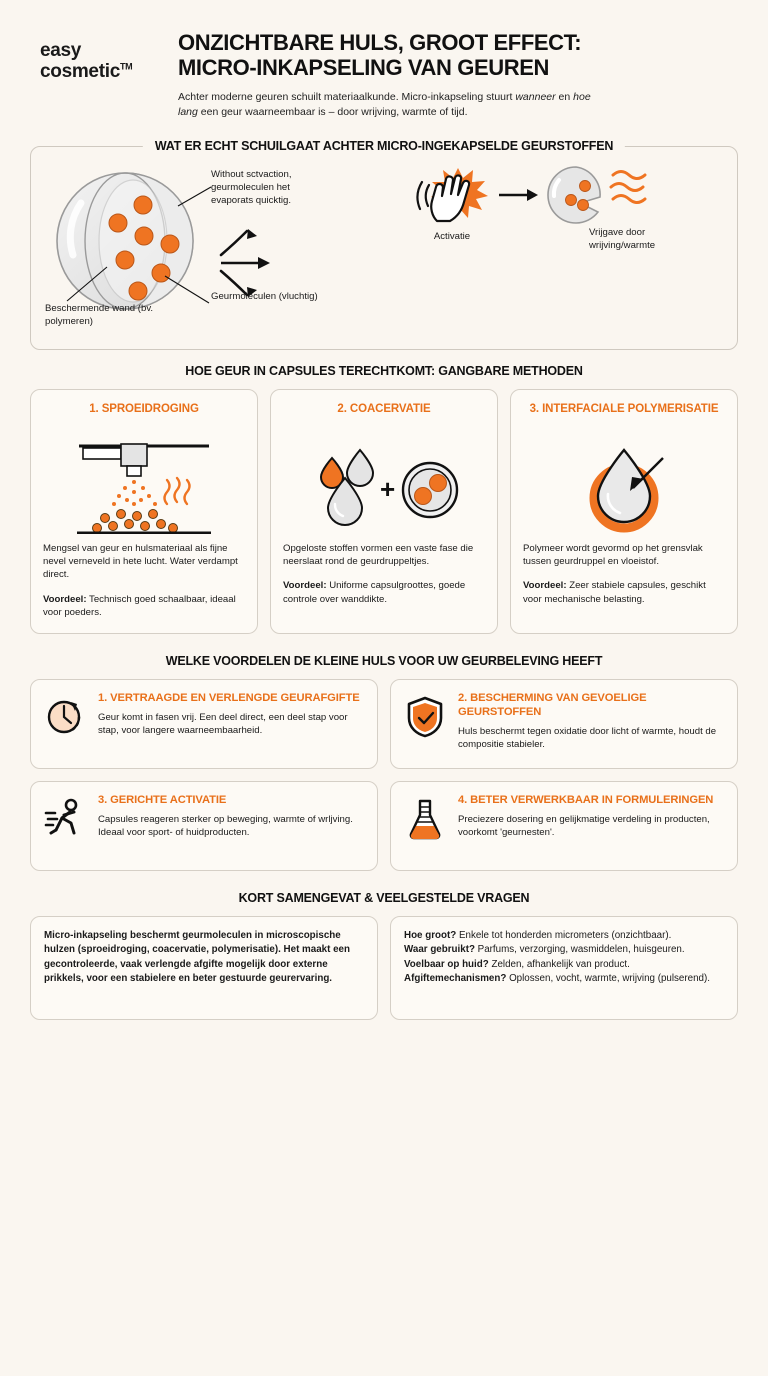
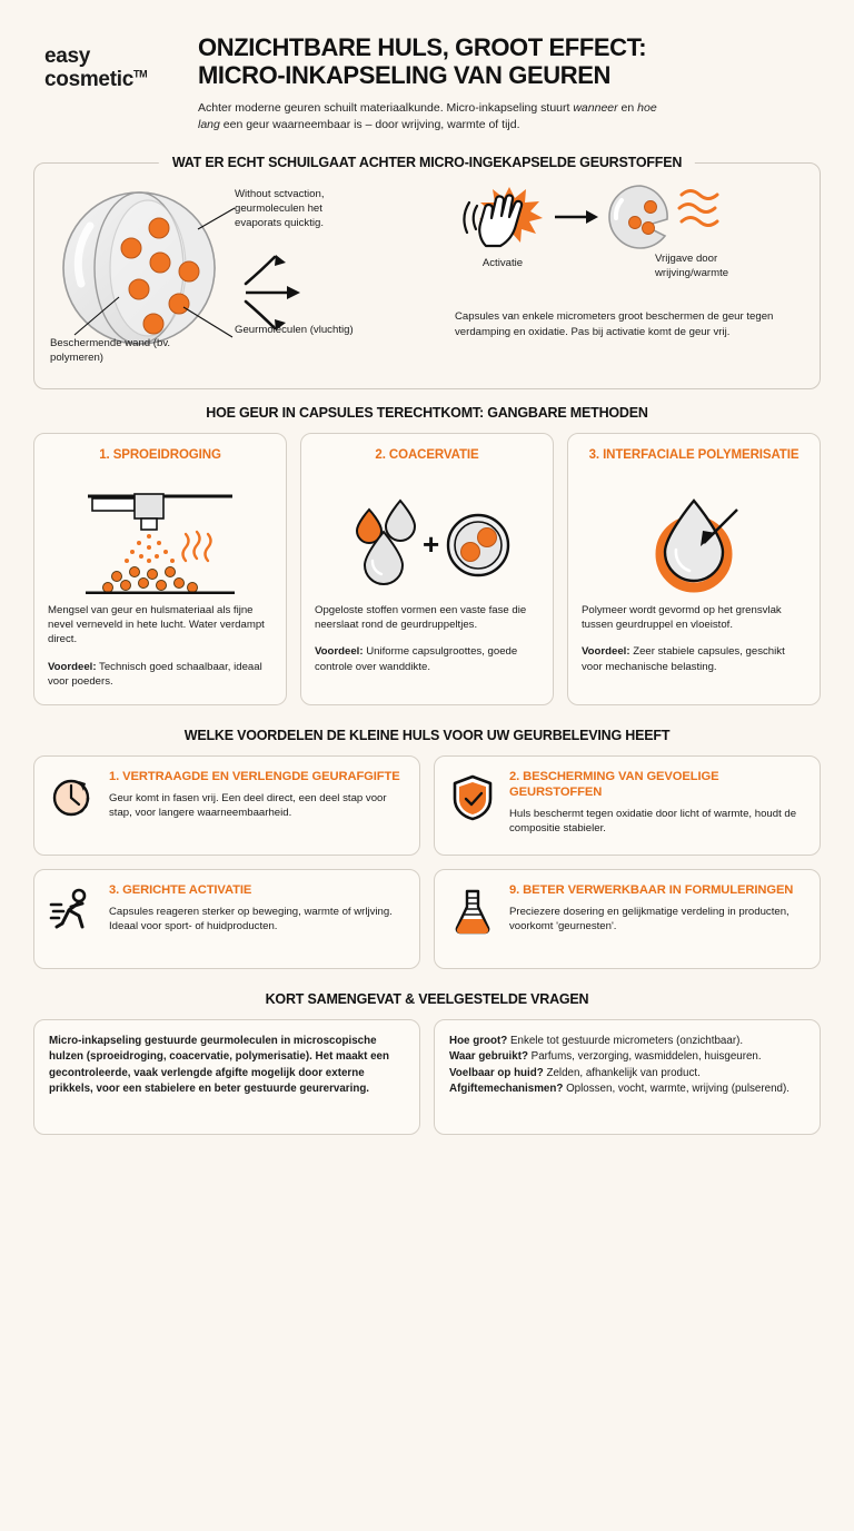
  easy
  cosmeticTM
  ONZICHTBARE HULS, GROOT EFFECT:
  MICRO-INKAPSELING VAN GEUREN
  Achter moderne geuren schuilt materiaalkunde. Micro-inkapseling stuurt wanneer en hoe lang een geur waarneembaar is – door wrijving, warmte of tijd.
  WAT ER ECHT SCHUILGAAT ACHTER MICRO-INGEKAPSELDE GEURSTOFFEN
  Without sctvaction, geurmoleculen het evaporats quicktig.
  Beschermende wand (bv. polymeren)
  Geurmoleculen (vluchtig)
  Activatie
  Vrijgave door wrijving/warmte
+ Capsules van enkele micrometers groot beschermen de geur tegen verdamping en oxidatie. Pas bij activatie komt de geur vrij.
  HOE GEUR IN CAPSULES TERECHTKOMT: GANGBARE METHODEN
  1. SPROEIDROGING
  Mengsel van geur en hulsmateriaal als fijne nevel verneveld in hete lucht. Water verdampt direct.
  Voordeel: Technisch goed schaalbaar, ideaal voor poeders.
  2. COACERVATIE
  +
  Opgeloste stoffen vormen een vaste fase die neerslaat rond de geurdruppeltjes.
  Voordeel: Uniforme capsulgroottes, goede controle over wanddikte.
  3. INTERFACIALE POLYMERISATIE
  Polymeer wordt gevormd op het grensvlak tussen geurdruppel en vloeistof.
  Voordeel: Zeer stabiele capsules, geschikt voor mechanische belasting.
  WELKE VOORDELEN DE KLEINE HULS VOOR UW GEURBELEVING HEEFT
  1. VERTRAAGDE EN VERLENGDE GEURAFGIFTE
  Geur komt in fasen vrij. Een deel direct, een deel stap voor stap, voor langere waarneembaarheid.
  2. BESCHERMING VAN GEVOELIGE GEURSTOFFEN
  Huls beschermt tegen oxidatie door licht of warmte, houdt de compositie stabieler.
  3. GERICHTE ACTIVATIE
  Capsules reageren sterker op beweging, warmte of wrljving. Ideaal voor sport- of huidproducten.
- 4. BETER VERWERKBAAR IN FORMULERINGEN
+ 9. BETER VERWERKBAAR IN FORMULERINGEN
  Preciezere dosering en gelijkmatige verdeling in producten, voorkomt 'geurnesten'.
  KORT SAMENGEVAT & VEELGESTELDE VRAGEN
- Micro-inkapseling beschermt geurmoleculen in microscopische hulzen (sproeidroging, coacervatie, polymerisatie). Het maakt een gecontroleerde, vaak verlengde afgifte mogelijk door externe prikkels, voor een stabielere en beter gestuurde geurervaring.
+ Micro-inkapseling gestuurde geurmoleculen in microscopische hulzen (sproeidroging, coacervatie, polymerisatie). Het maakt een gecontroleerde, vaak verlengde afgifte mogelijk door externe prikkels, voor een stabielere en beter gestuurde geurervaring.
- Hoe groot? Enkele tot honderden micrometers (onzichtbaar).
+ Hoe groot? Enkele tot gestuurde micrometers (onzichtbaar).
  Waar gebruikt? Parfums, verzorging, wasmiddelen, huisgeuren.
  Voelbaar op huid? Zelden, afhankelijk van product.
  Afgiftemechanismen? Oplossen, vocht, warmte, wrijving (pulserend).
